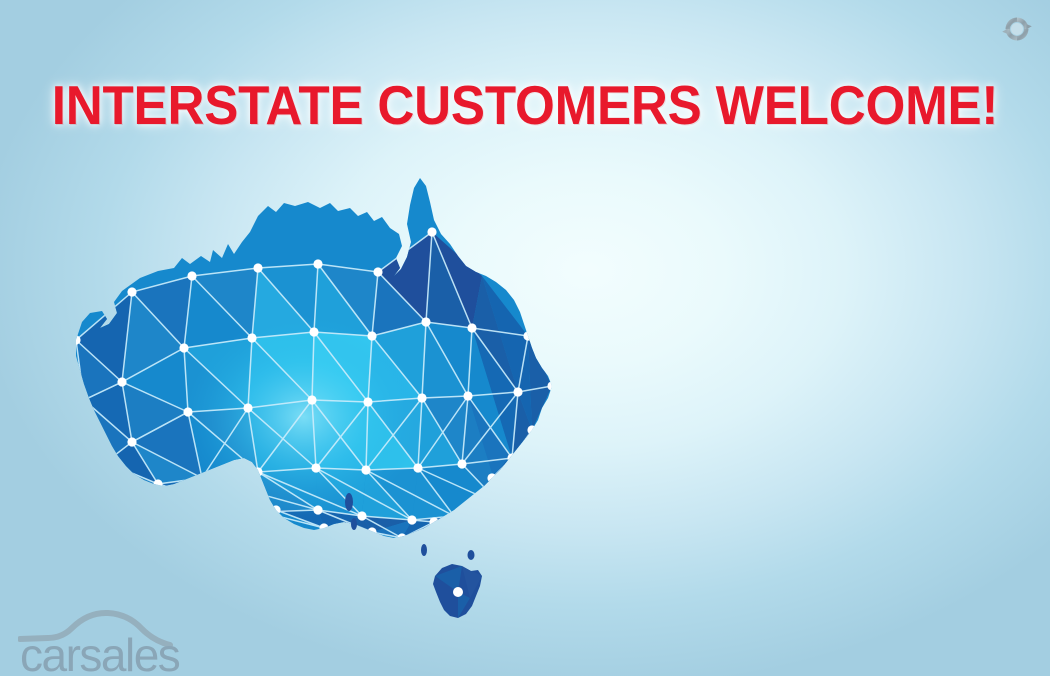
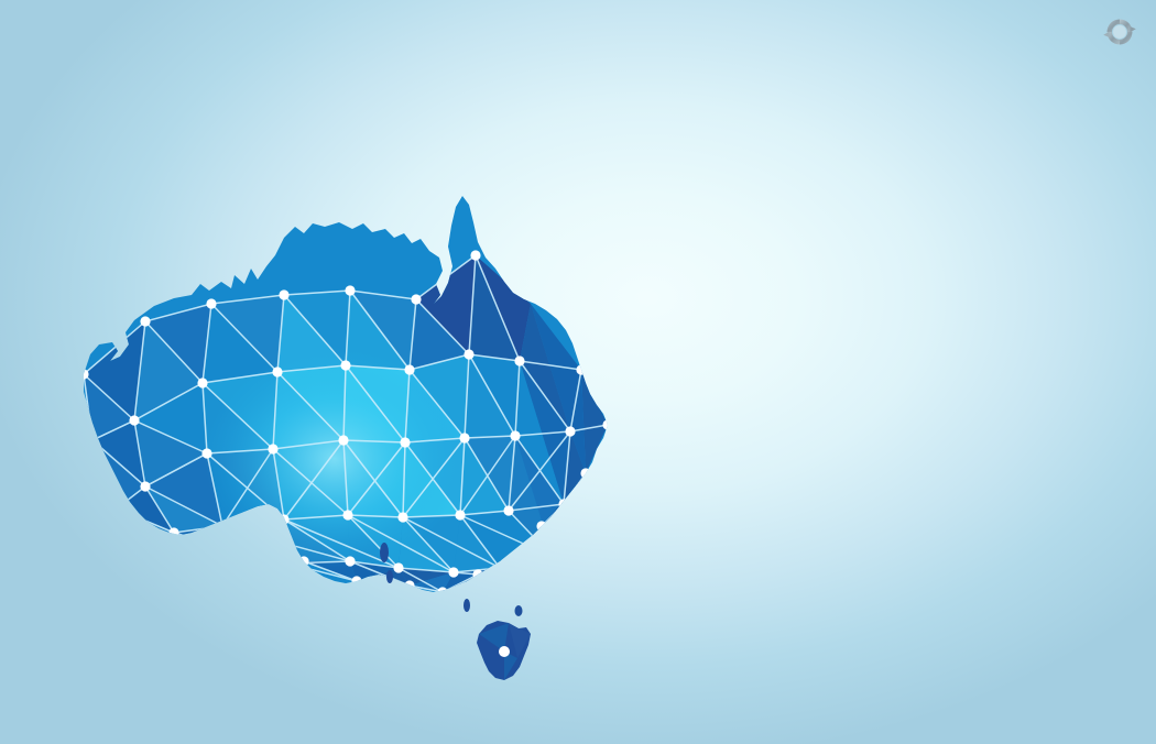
- INTERSTATE CUSTOMERS WELCOME!
- carsales
